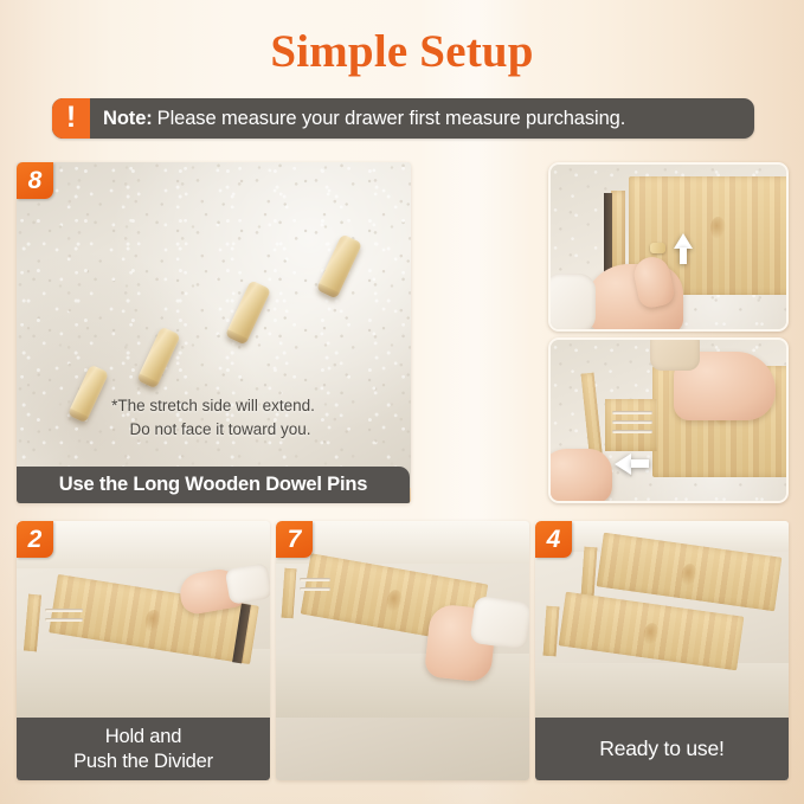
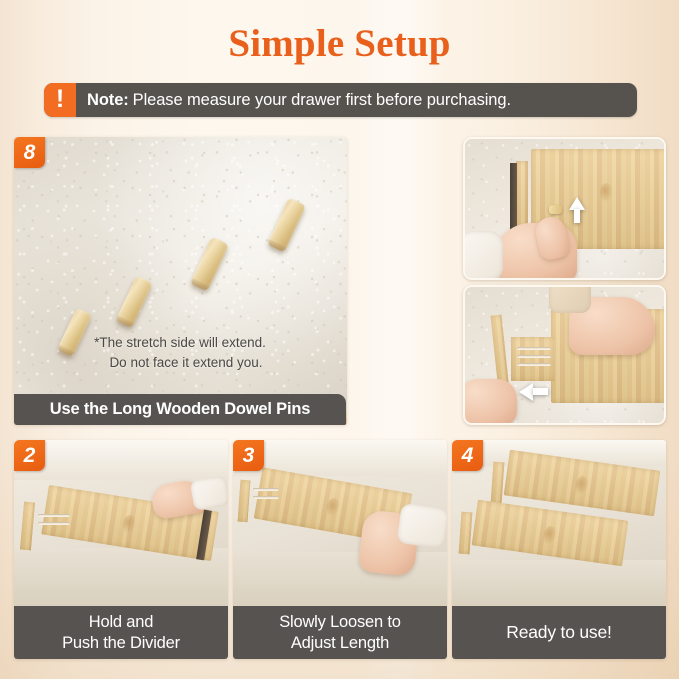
  Simple Setup
  !
  Note:
- Please measure your drawer first measure purchasing.
+ Please measure your drawer first before purchasing.
  *The stretch side will extend.
- Do not face it toward you.
+ Do not face it extend you.
  8
  Use the Long Wooden Dowel Pins
  2
  Hold and
  Push the Divider
- 7
+ 3
+ Slowly Loosen to
+ Adjust Length
  4
  Ready to use!
